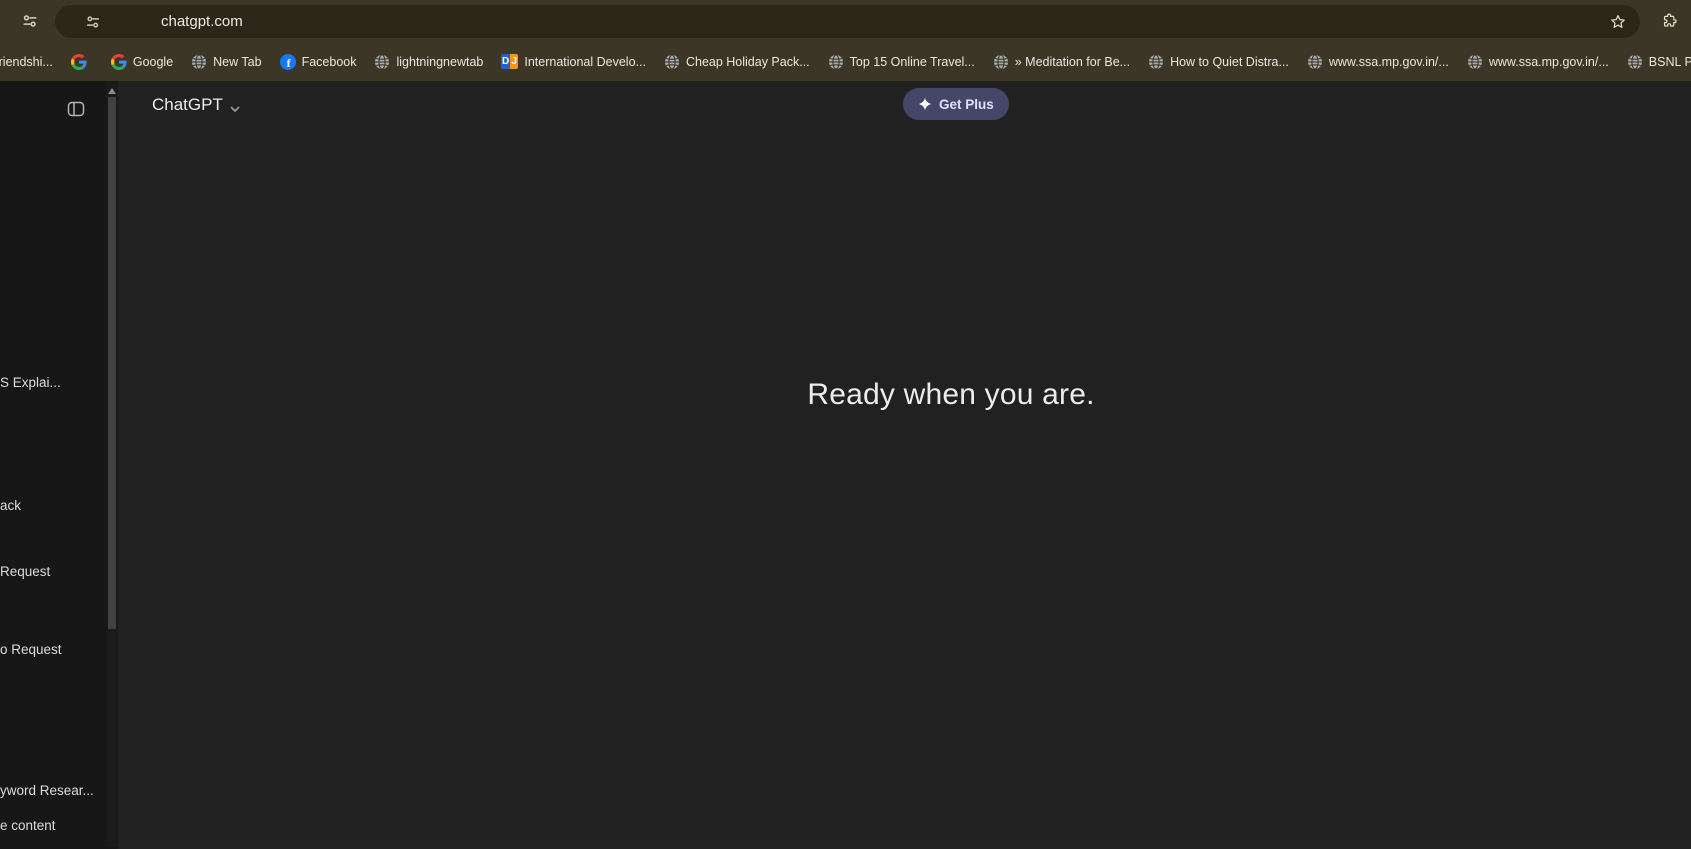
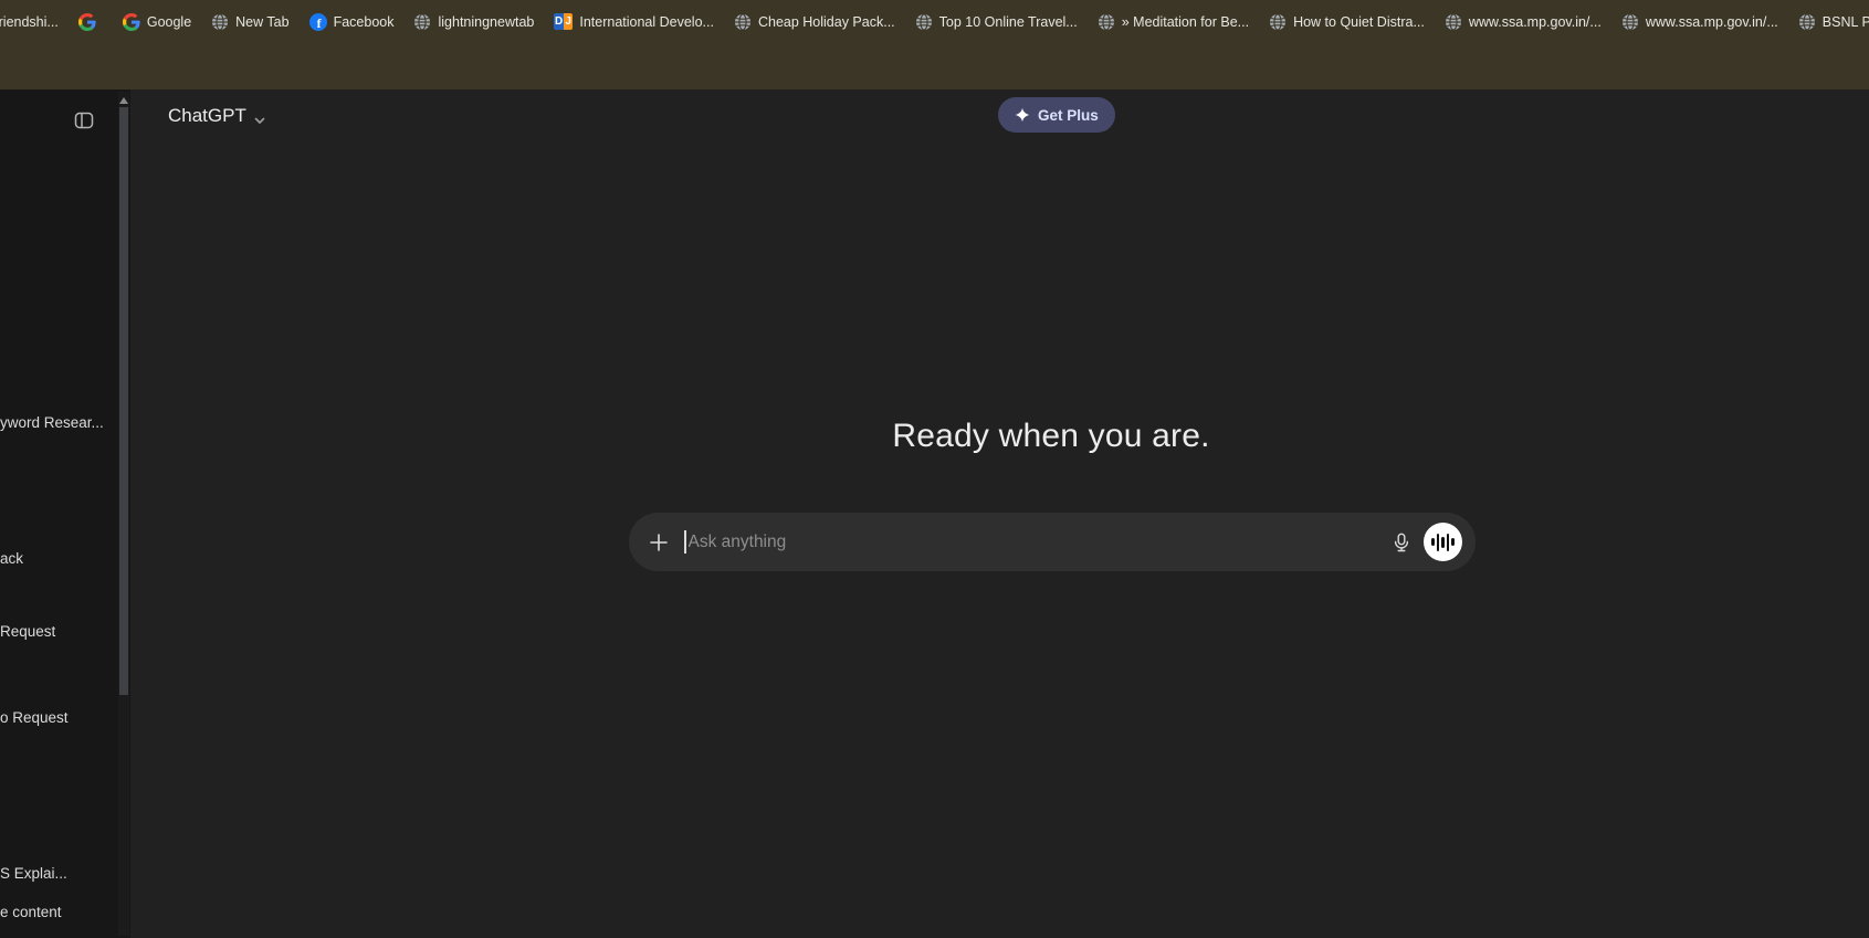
- chatgpt.com
  riendshi...
  Google
  New Tab
  f
  Facebook
  lightningnewtab
  D
  J
  International Develo...
  Cheap Holiday Pack...
- Top 15 Online Travel...
+ Top 10 Online Travel...
  » Meditation for Be...
  How to Quiet Distra...
  www.ssa.mp.gov.in/...
  www.ssa.mp.gov.in/...
- S Explai...
+ yword Resear...
  ack
  Request
  o Request
- yword Resear...
+ S Explai...
  e content
  ChatGPT
  Get Plus
  Ready when you are.
+ Ask anything
